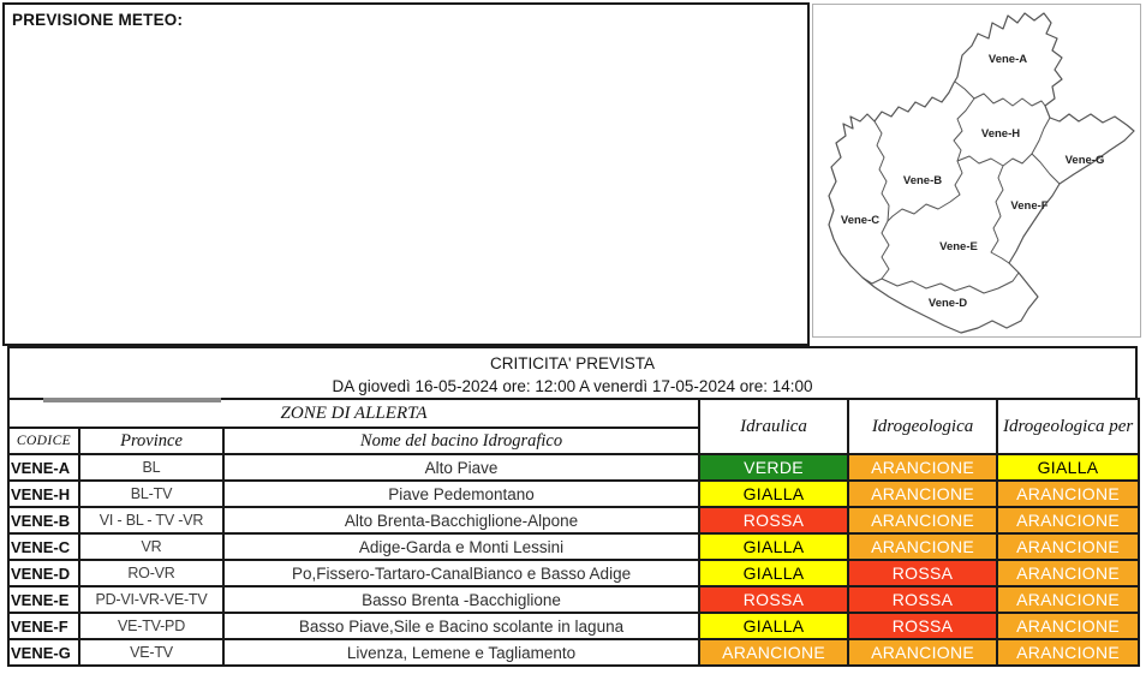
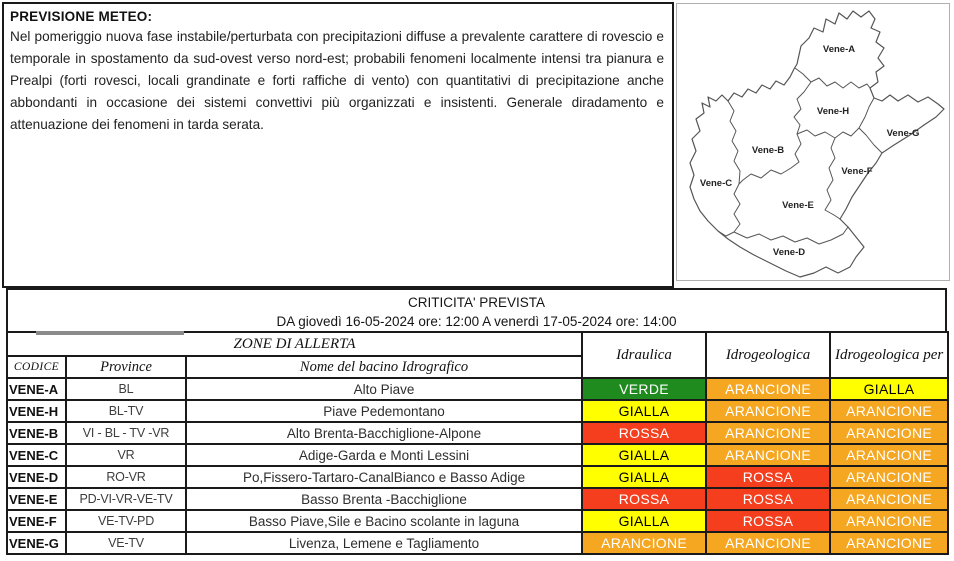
  PREVISIONE METEO:
+ Nel pomeriggio nuova fase instabile/perturbata con precipitazioni diffuse a prevalente carattere di rovescio e temporale in spostamento da sud-ovest verso nord-est; probabili fenomeni localmente intensi tra pianura e Prealpi (forti rovesci, locali grandinate e forti raffiche di vento) con quantitativi di precipitazione anche abbondanti in occasione dei sistemi convettivi più organizzati e insistenti. Generale diradamento e attenuazione dei fenomeni in tarda serata.
  Vene-A
  Vene-H
  Vene-B
  Vene-C
  Vene-E
  Vene-F
  Vene-G
  Vene-D
  CRITICITA' PREVISTA
  DA giovedì 16-05-2024 ore: 12:00 A venerdì 17-05-2024 ore: 14:00
  ZONE DI ALLERTA	Idraulica	Idrogeologica	Idrogeologica per
  CODICE	Province	Nome del bacino Idrografico
  VENE-A	BL	Alto Piave	VERDE	ARANCIONE	GIALLA
  VENE-H	BL-TV	Piave Pedemontano	GIALLA	ARANCIONE	ARANCIONE
  VENE-B	VI - BL - TV -VR	Alto Brenta-Bacchiglione-Alpone	ROSSA	ARANCIONE	ARANCIONE
  VENE-C	VR	Adige-Garda e Monti Lessini	GIALLA	ARANCIONE	ARANCIONE
  VENE-D	RO-VR	Po,Fissero-Tartaro-CanalBianco e Basso Adige	GIALLA	ROSSA	ARANCIONE
  VENE-E	PD-VI-VR-VE-TV	Basso Brenta -Bacchiglione	ROSSA	ROSSA	ARANCIONE
  VENE-F	VE-TV-PD	Basso Piave,Sile e Bacino scolante in laguna	GIALLA	ROSSA	ARANCIONE
  VENE-G	VE-TV	Livenza, Lemene e Tagliamento	ARANCIONE	ARANCIONE	ARANCIONE
